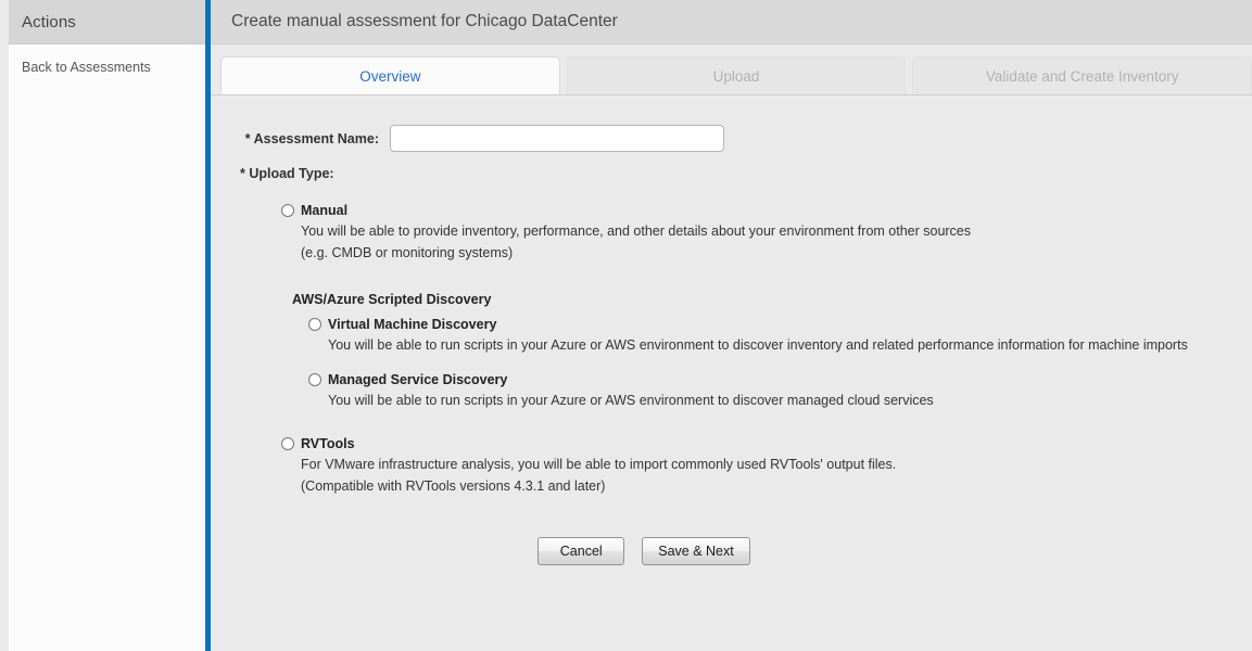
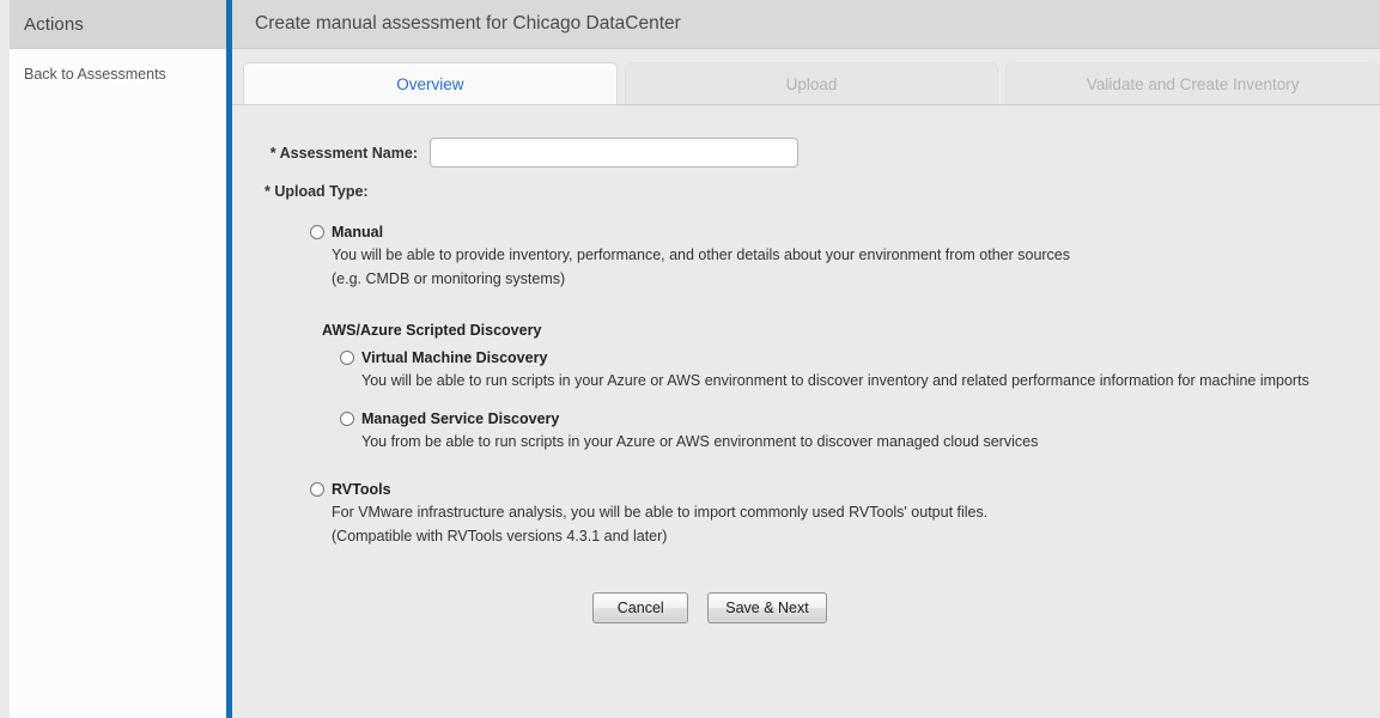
  Actions
  Back to Assessments
  Create manual assessment for Chicago DataCenter
  Overview
  Upload
  Validate and Create Inventory
  * Assessment Name:
  * Upload Type:
  Manual
  You will be able to provide inventory, performance, and other details about your environment from other sources
  (e.g. CMDB or monitoring systems)
  AWS/Azure Scripted Discovery
  Virtual Machine Discovery
  You will be able to run scripts in your Azure or AWS environment to discover inventory and related performance information for machine imports
  Managed Service Discovery
- You will be able to run scripts in your Azure or AWS environment to discover managed cloud services
+ You from be able to run scripts in your Azure or AWS environment to discover managed cloud services
  RVTools
  For VMware infrastructure analysis, you will be able to import commonly used RVTools' output files.
  (Compatible with RVTools versions 4.3.1 and later)
  Cancel
  Save & Next
